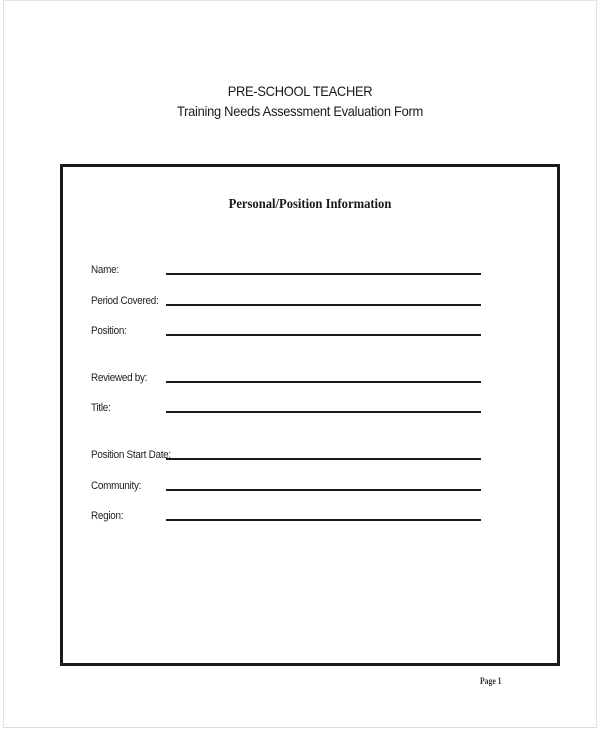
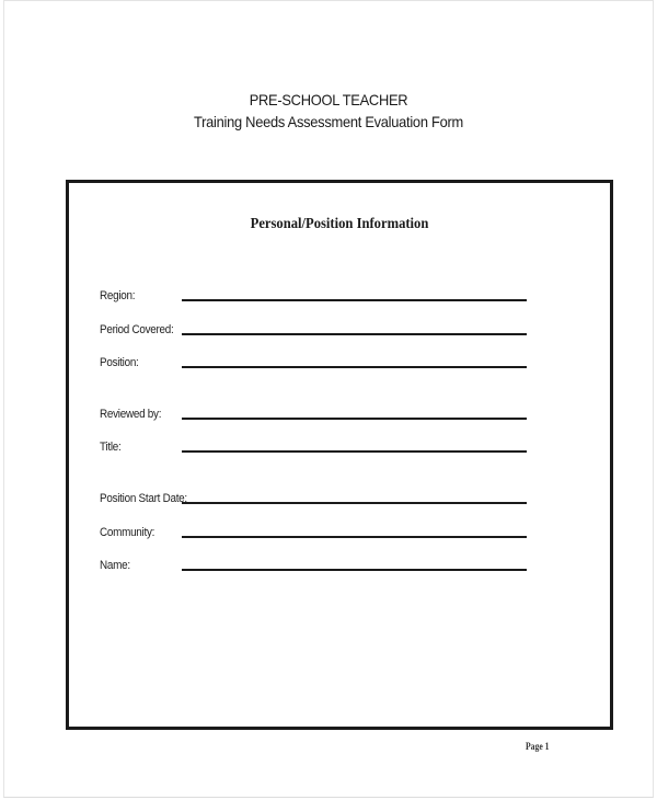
  PRE-SCHOOL TEACHER
  Training Needs Assessment Evaluation Form
  Personal/Position Information
- Name:
+ Region:
  Period Covered:
  Position:
  Reviewed by:
  Title:
  Position Start Date:
  Community:
- Region:
+ Name:
  Page 1
